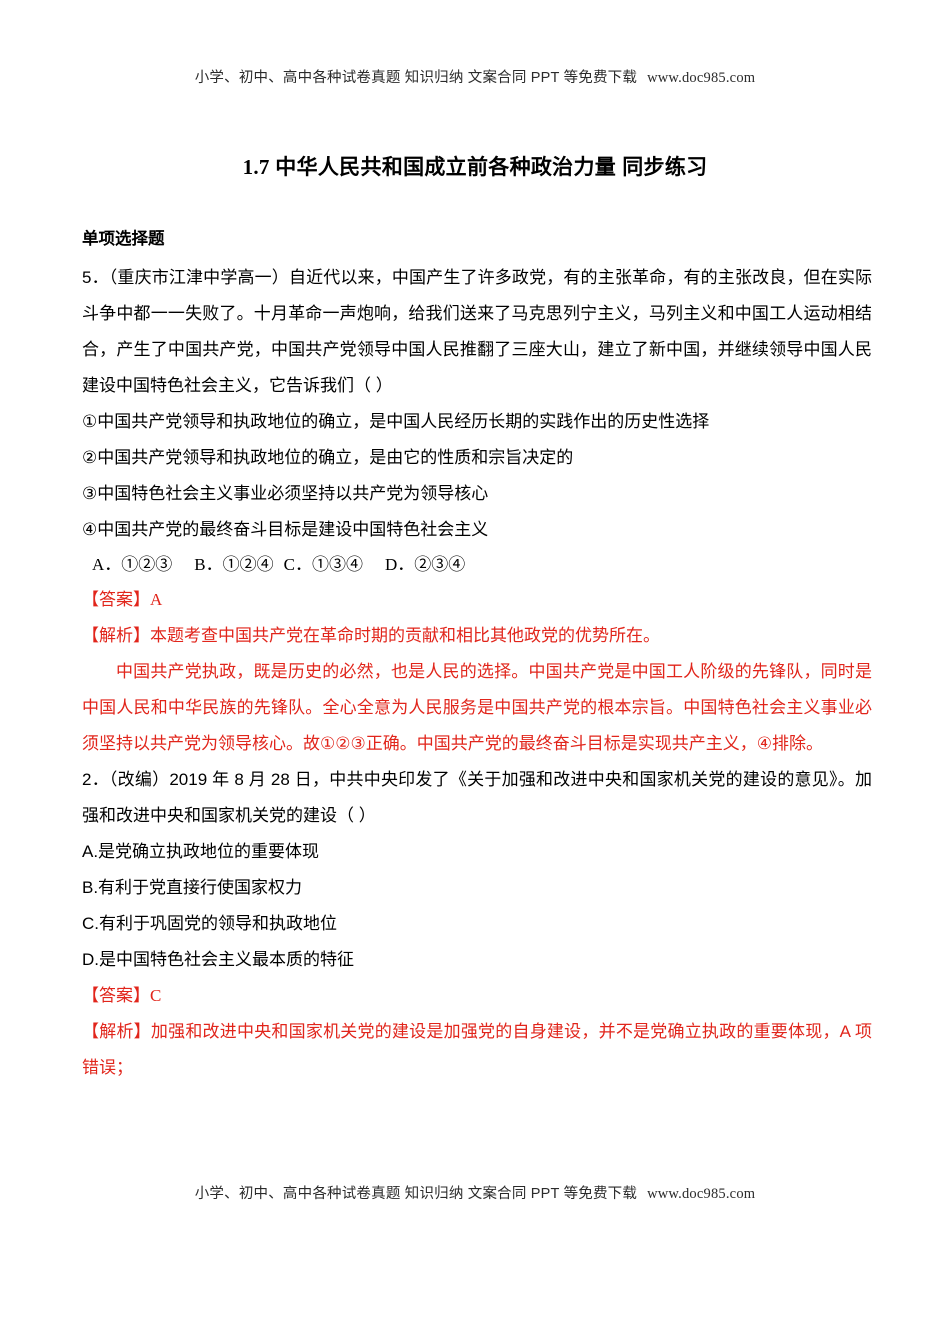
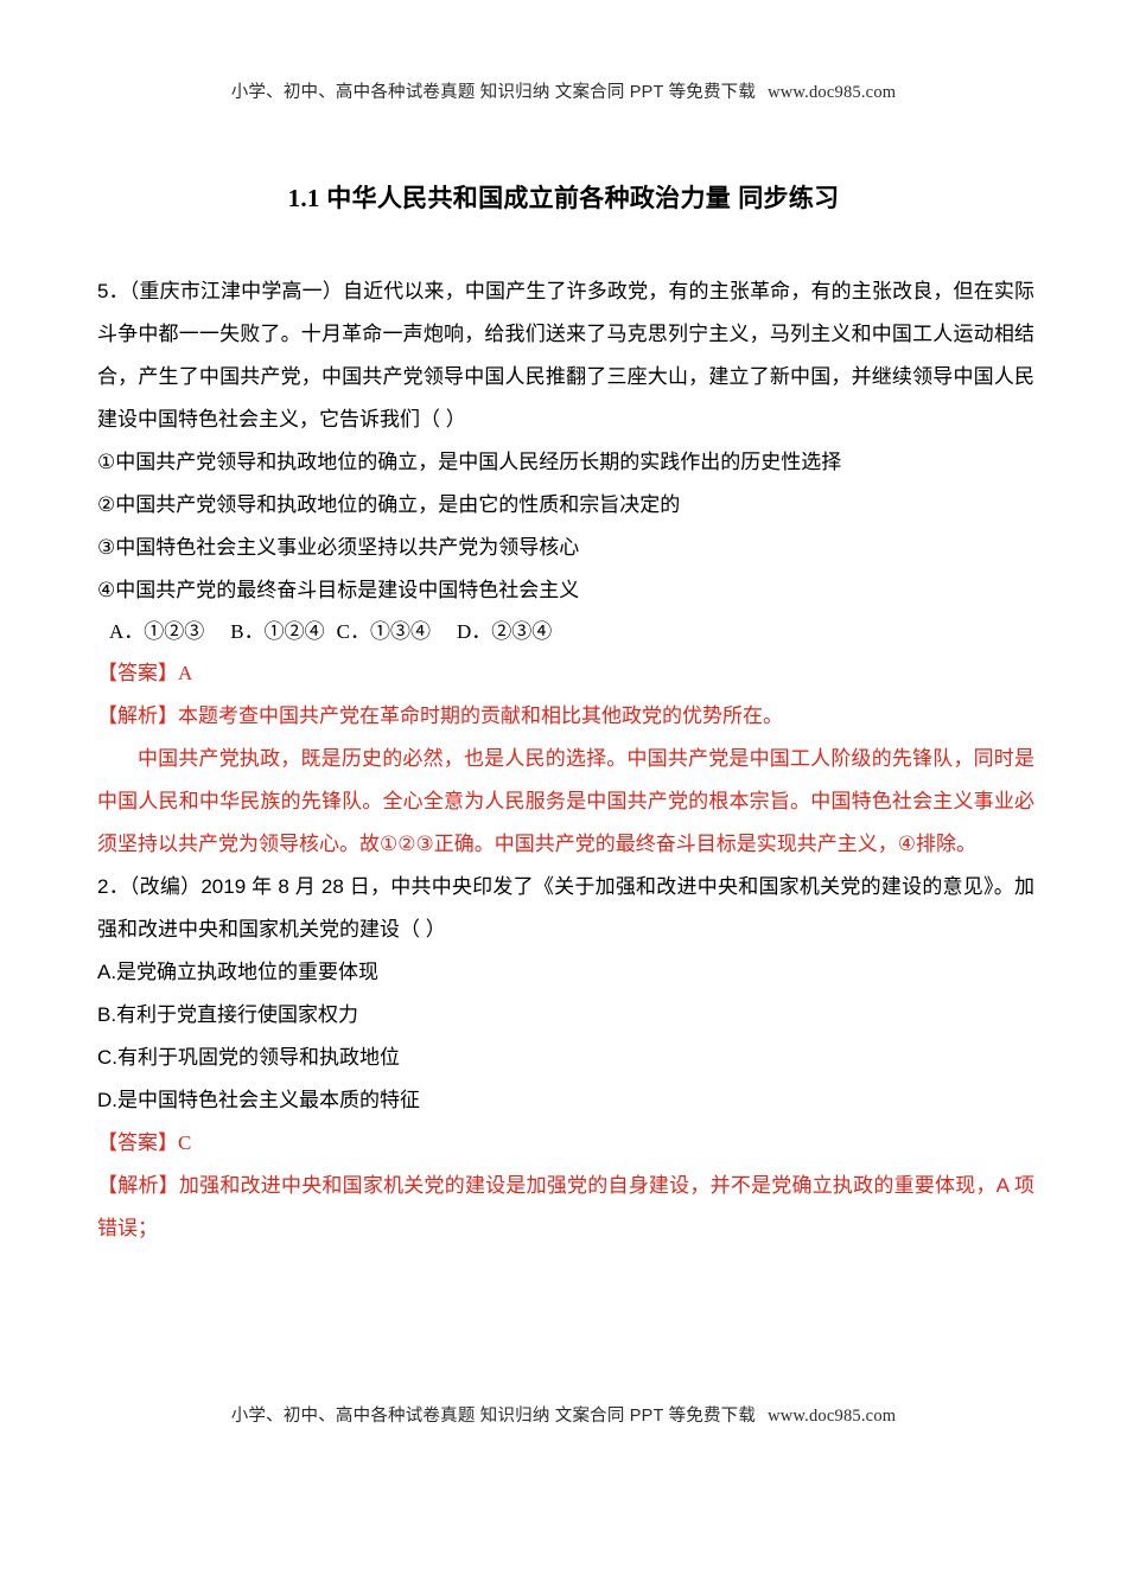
  小学、初中、高中各种试卷真题 知识归纳 文案合同 PPT 等免费下载 www.doc985.com
- 1.7 中华人民共和国成立前各种政治力量 同步练习
+ 1.1 中华人民共和国成立前各种政治力量 同步练习
- 单项选择题
  5．（重庆市江津中学高一）自近代以来，中国产生了许多政党，有的主张革命，有的主张改良，但在实际斗争中都一一失败了。十月革命一声炮响，给我们送来了马克思列宁主义，马列主义和中国工人运动相结合，产生了中国共产党，中国共产党领导中国人民推翻了三座大山，建立了新中国，并继续领导中国人民建设中国特色社会主义，它告诉我们（ ）
  ①中国共产党领导和执政地位的确立，是中国人民经历长期的实践作出的历史性选择
  ②中国共产党领导和执政地位的确立，是由它的性质和宗旨决定的
  ③中国特色社会主义事业必须坚持以共产党为领导核心
  ④中国共产党的最终奋斗目标是建设中国特色社会主义
  A．①②③ B．①②④ C．①③④ D．②③④
  【答案】A
  【解析】本题考查中国共产党在革命时期的贡献和相比其他政党的优势所在。
  中国共产党执政，既是历史的必然，也是人民的选择。中国共产党是中国工人阶级的先锋队，同时是中国人民和中华民族的先锋队。全心全意为人民服务是中国共产党的根本宗旨。中国特色社会主义事业必须坚持以共产党为领导核心。故①②③正确。中国共产党的最终奋斗目标是实现共产主义，④排除。
  2．（改编）2019 年 8 月 28 日，中共中央印发了《关于加强和改进中央和国家机关党的建设的意见》。加强和改进中央和国家机关党的建设（ ）
  A.是党确立执政地位的重要体现
  B.有利于党直接行使国家权力
  C.有利于巩固党的领导和执政地位
  D.是中国特色社会主义最本质的特征
  【答案】C
  【解析】加强和改进中央和国家机关党的建设是加强党的自身建设，并不是党确立执政的重要体现，A 项错误；
  小学、初中、高中各种试卷真题 知识归纳 文案合同 PPT 等免费下载 www.doc985.com
